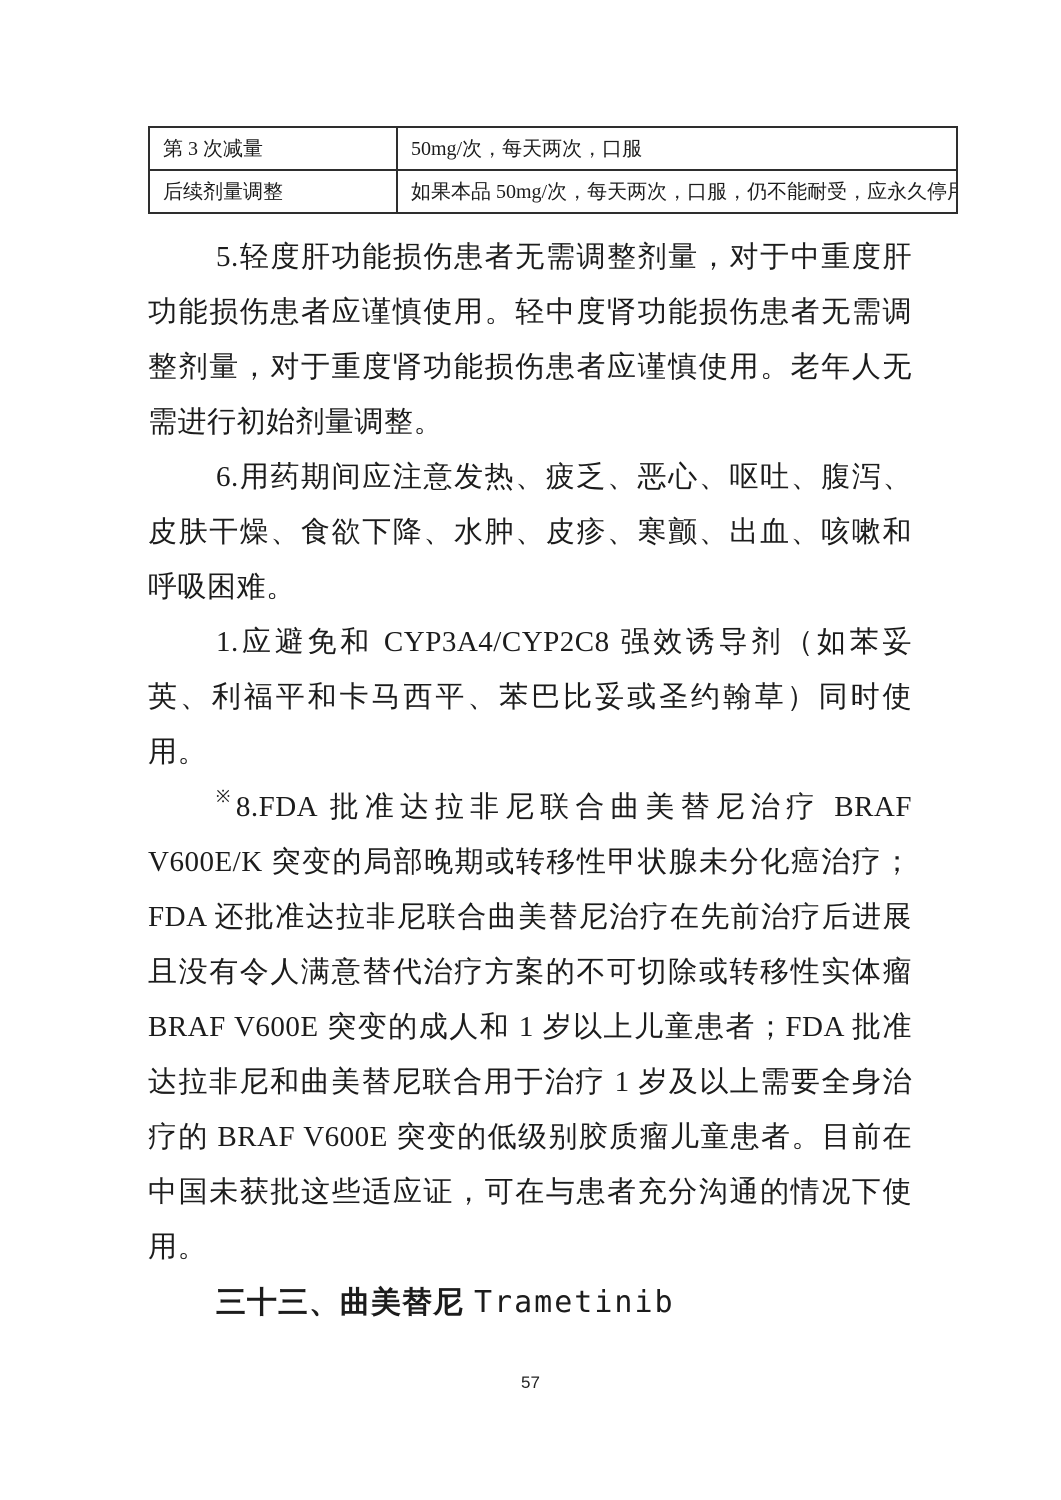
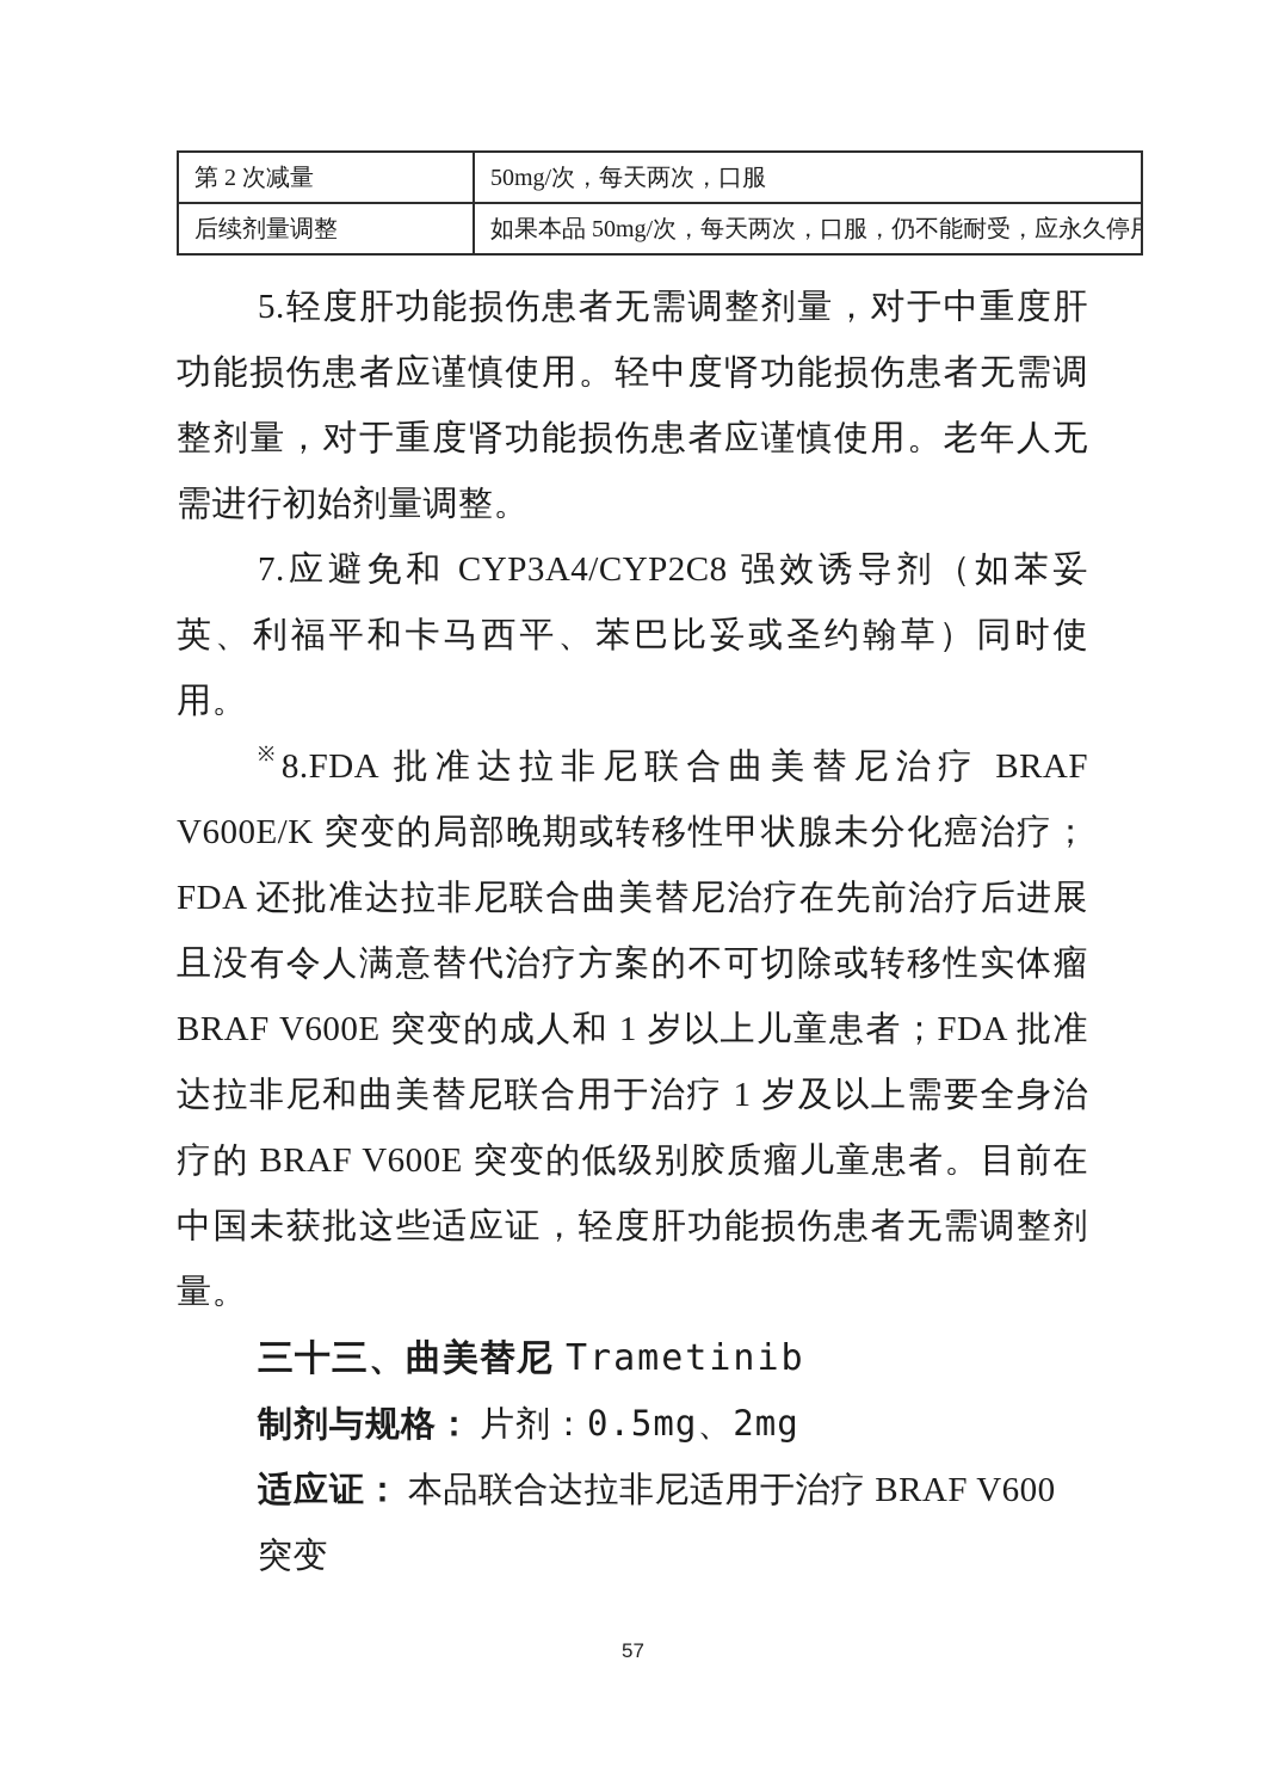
- 第 3 次减量	50mg/次，每天两次，口服
+ 第 2 次减量	50mg/次，每天两次，口服
  后续剂量调整	如果本品 50mg/次，每天两次，口服，仍不能耐受，应永久停
  5.轻度肝功能损伤患者无需调整剂量，对于中重度肝功能损伤患者应谨慎使用。轻中度肾功能损伤患者无需调整剂量，对于重度肾功能损伤患者应谨慎使用。老年人无需进行初始剂量调整。
- 6.用药期间应注意发热、疲乏、恶心、呕吐、腹泻、皮肤干燥、食欲下降、水肿、皮疹、寒颤、出血、咳嗽和呼吸困难。
- 1.应避免和 CYP3A4/CYP2C8 强效诱导剂（如苯妥英、利福平和卡马西平、苯巴比妥或圣约翰草）同时使用。
+ 7.应避免和 CYP3A4/CYP2C8 强效诱导剂（如苯妥英、利福平和卡马西平、苯巴比妥或圣约翰草）同时使用。
- ※8.FDA 批准达拉非尼联合曲美替尼治疗 BRAF V600E/K 突变的局部晚期或转移性甲状腺未分化癌治疗；FDA 还批准达拉非尼联合曲美替尼治疗在先前治疗后进展且没有令人满意替代治疗方案的不可切除或转移性实体瘤 BRAF V600E 突变的成人和 1 岁以上儿童患者；FDA 批准达拉非尼和曲美替尼联合用于治疗 1 岁及以上需要全身治疗的 BRAF V600E 突变的低级别胶质瘤儿童患者。目前在中国未获批这些适应证，可在与患者充分沟通的情况下使用。
+ ※8.FDA 批准达拉非尼联合曲美替尼治疗 BRAF V600E/K 突变的局部晚期或转移性甲状腺未分化癌治疗；FDA 还批准达拉非尼联合曲美替尼治疗在先前治疗后进展且没有令人满意替代治疗方案的不可切除或转移性实体瘤 BRAF V600E 突变的成人和 1 岁以上儿童患者；FDA 批准达拉非尼和曲美替尼联合用于治疗 1 岁及以上需要全身治疗的 BRAF V600E 突变的低级别胶质瘤儿童患者。目前在中国未获批这些适应证，轻度肝功能损伤患者无需调整剂量。
  三十三、曲美替尼 Trametinib
+ 制剂与规格： 片剂：0.5mg、2mg
+ 适应证： 本品联合达拉非尼适用于治疗 BRAF V600 突变
  57
